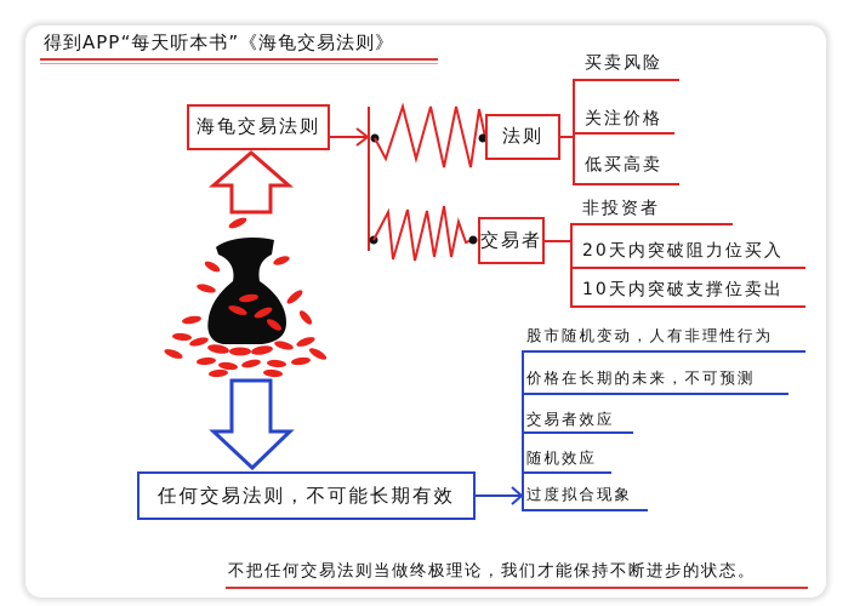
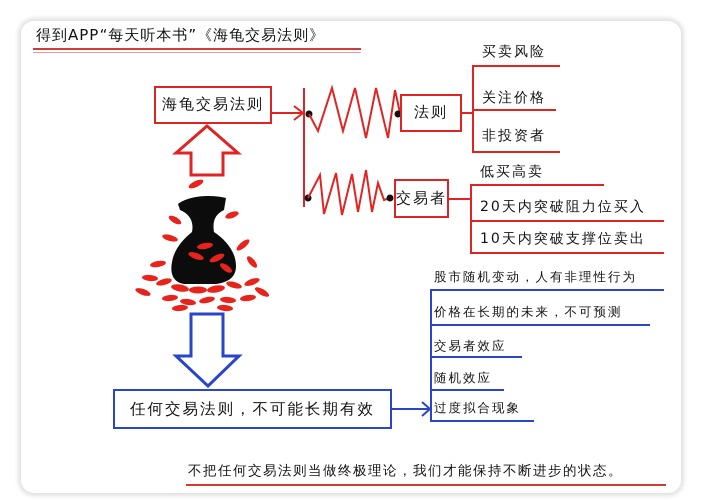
  得到APP“每天听本书”《海龟交易法则》
  海龟交易法则
  法则
  买卖风险
  关注价格
- 低买高卖
+ 非投资者
  交易者
- 非投资者
+ 低买高卖
  20天内突破阻力位买入
  10天内突破支撑位卖出
  任何交易法则，不可能长期有效
  股市随机变动，人有非理性行为
  价格在长期的未来，不可预测
  交易者效应
  随机效应
  过度拟合现象
  不把任何交易法则当做终极理论，我们才能保持不断进步的状态。
